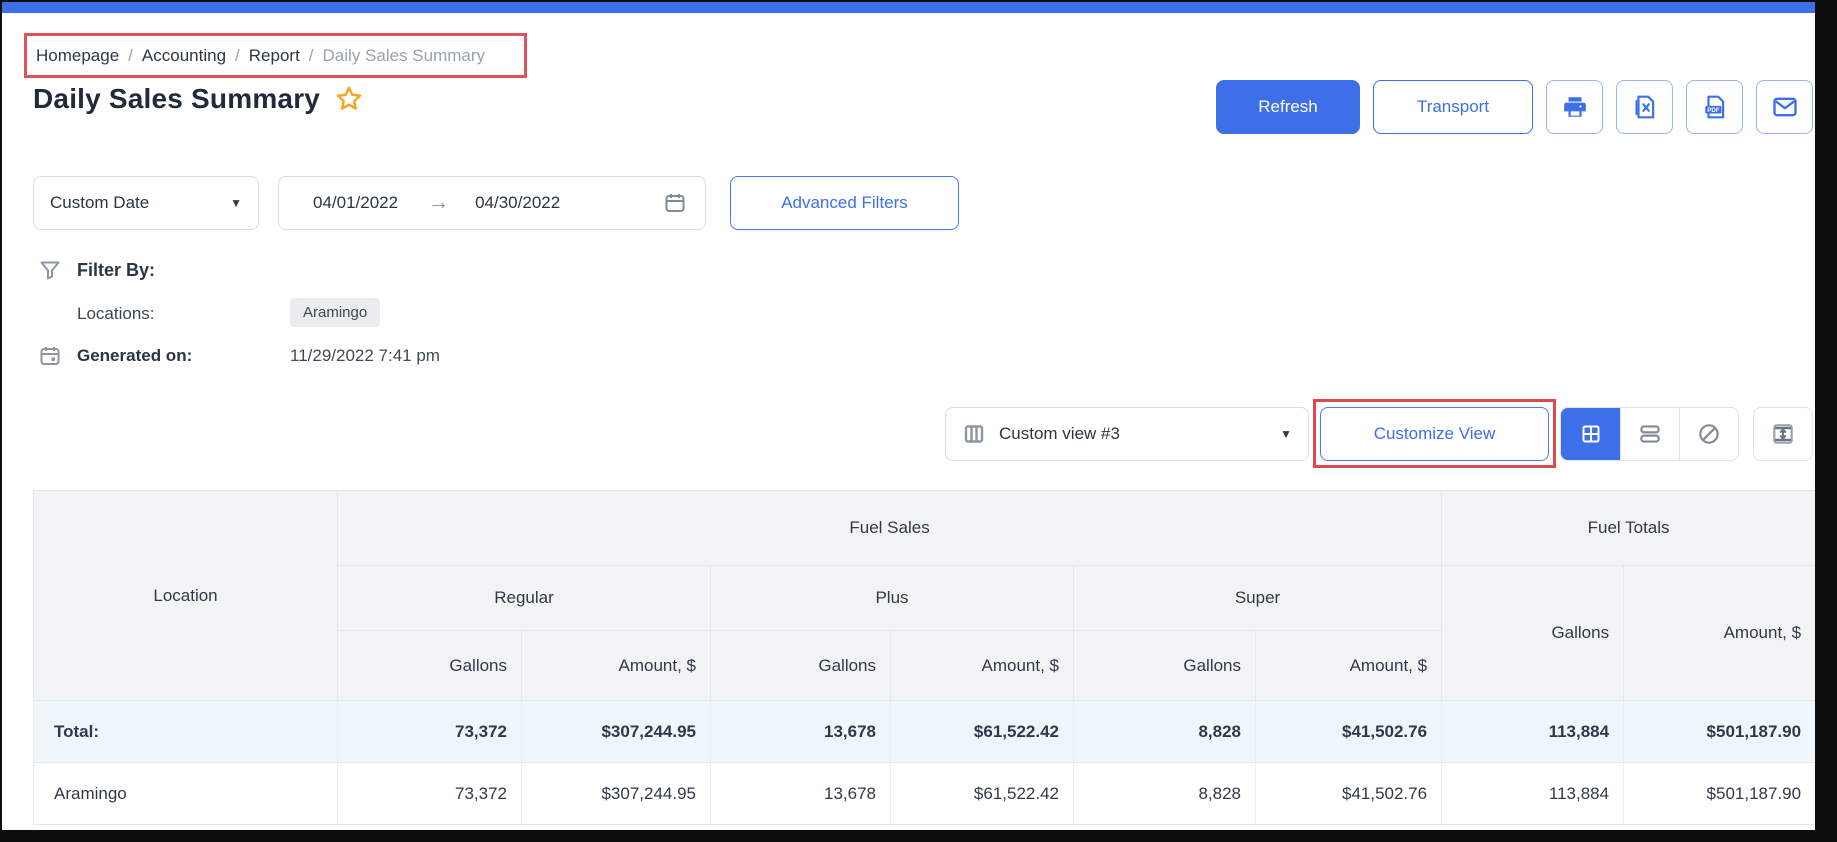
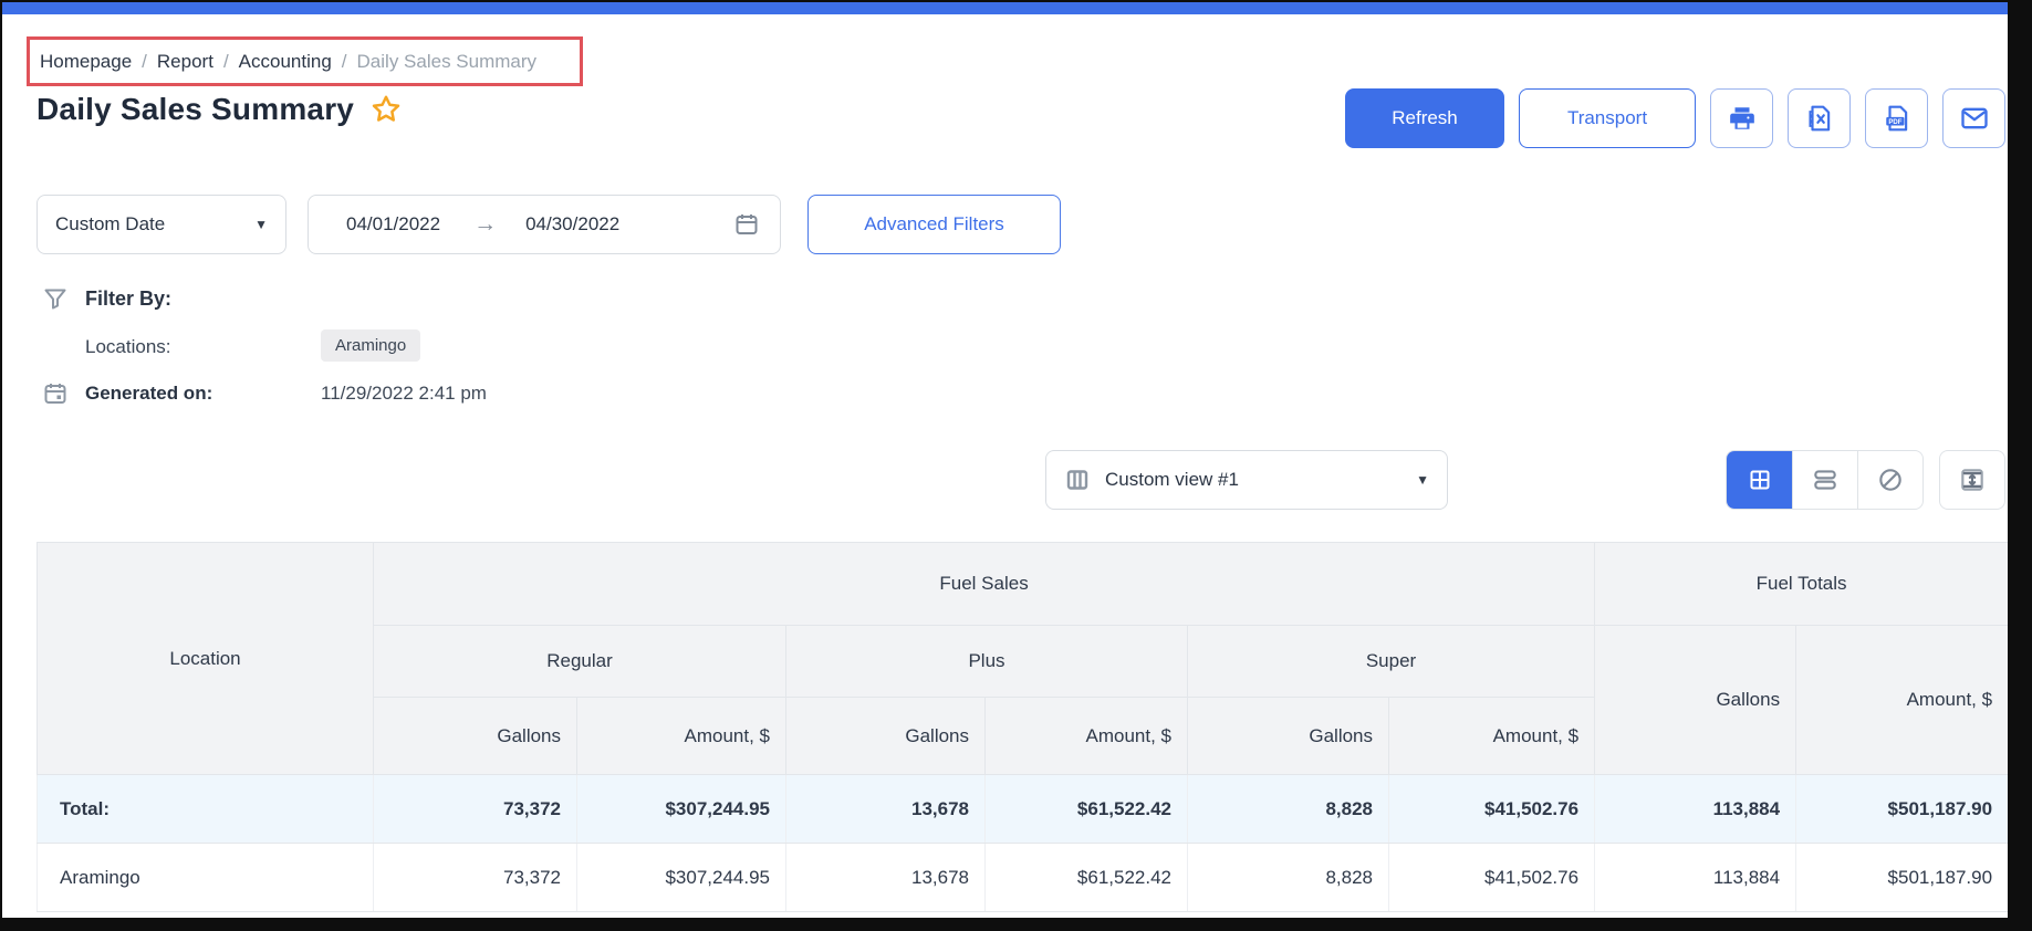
  Homepage
  /
- Accounting
+ Report
  /
- Report
+ Accounting
  /
  Daily Sales Summary
  Daily Sales Summary
  Refresh
  Transport
  Custom Date
  ▼
  04/01/2022
  →
  04/30/2022
  Advanced Filters
  Filter By:
  Locations:
  Aramingo
  Generated on:
- 11/29/2022 7:41 pm
+ 11/29/2022 2:41 pm
- Custom view #3
+ Custom view #1
  ▼
- Customize View
  Location	Fuel Sales	Fuel Totals
  Regular	Plus	Super	Gallons	Amount, $
  Gallons	Amount, $	Gallons	Amount, $	Gallons	Amount, $
  Total:	73,372	$307,244.95	13,678	$61,522.42	8,828	$41,502.76	113,884	$501,187.90
  Aramingo	73,372	$307,244.95	13,678	$61,522.42	8,828	$41,502.76	113,884	$501,187.90
